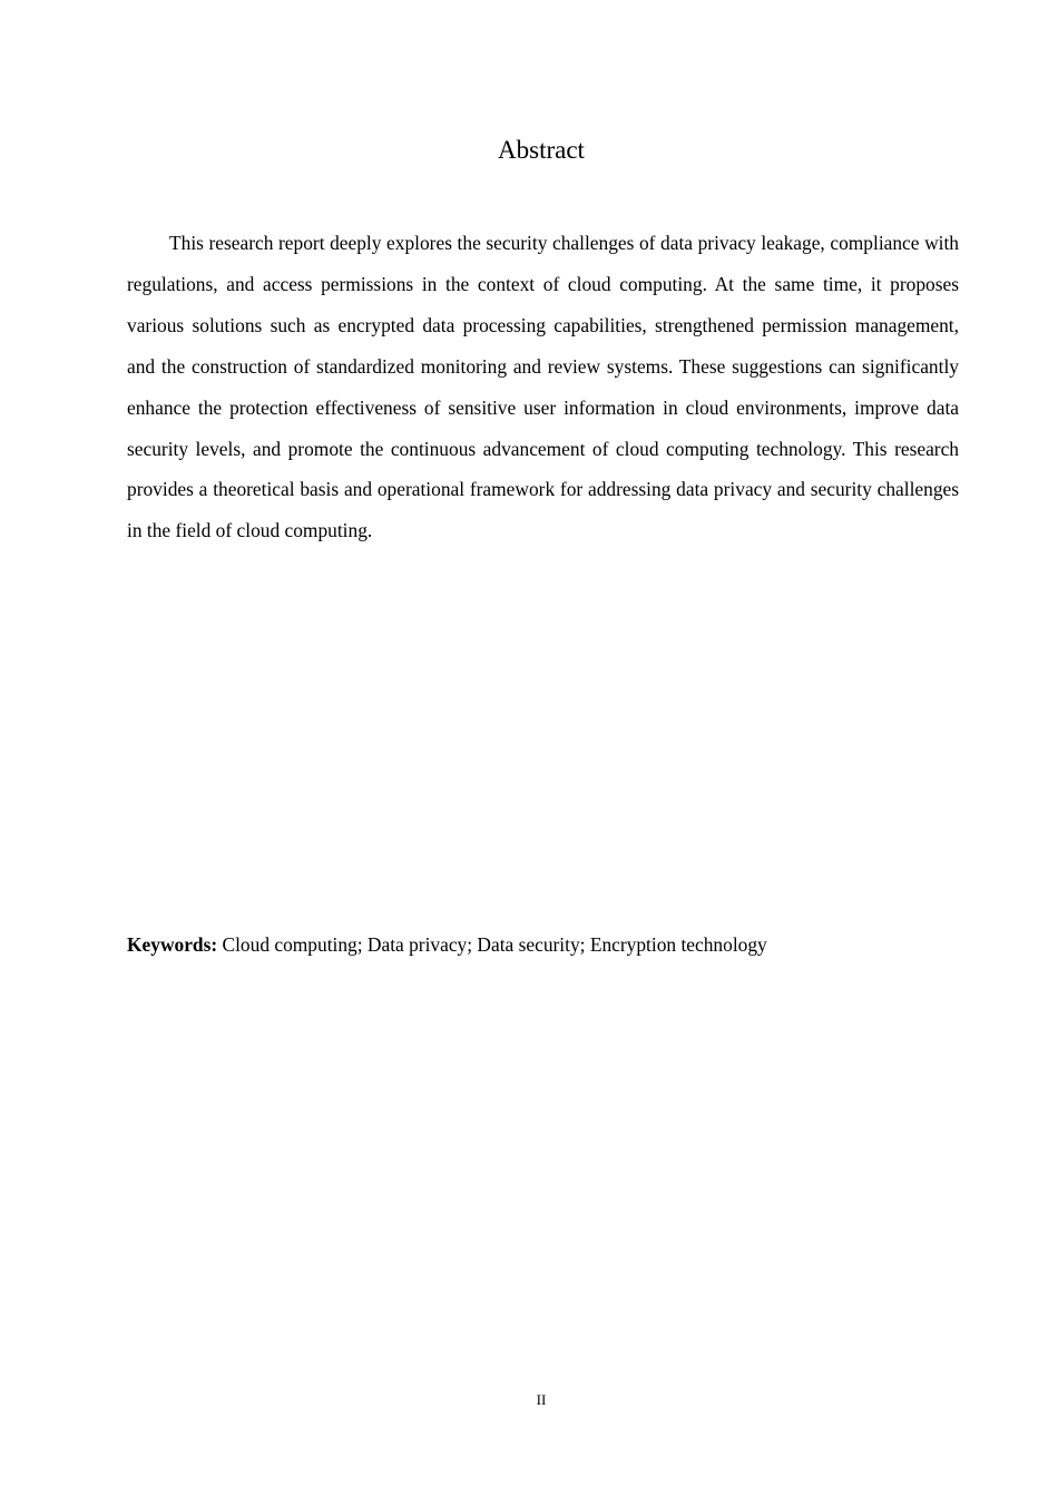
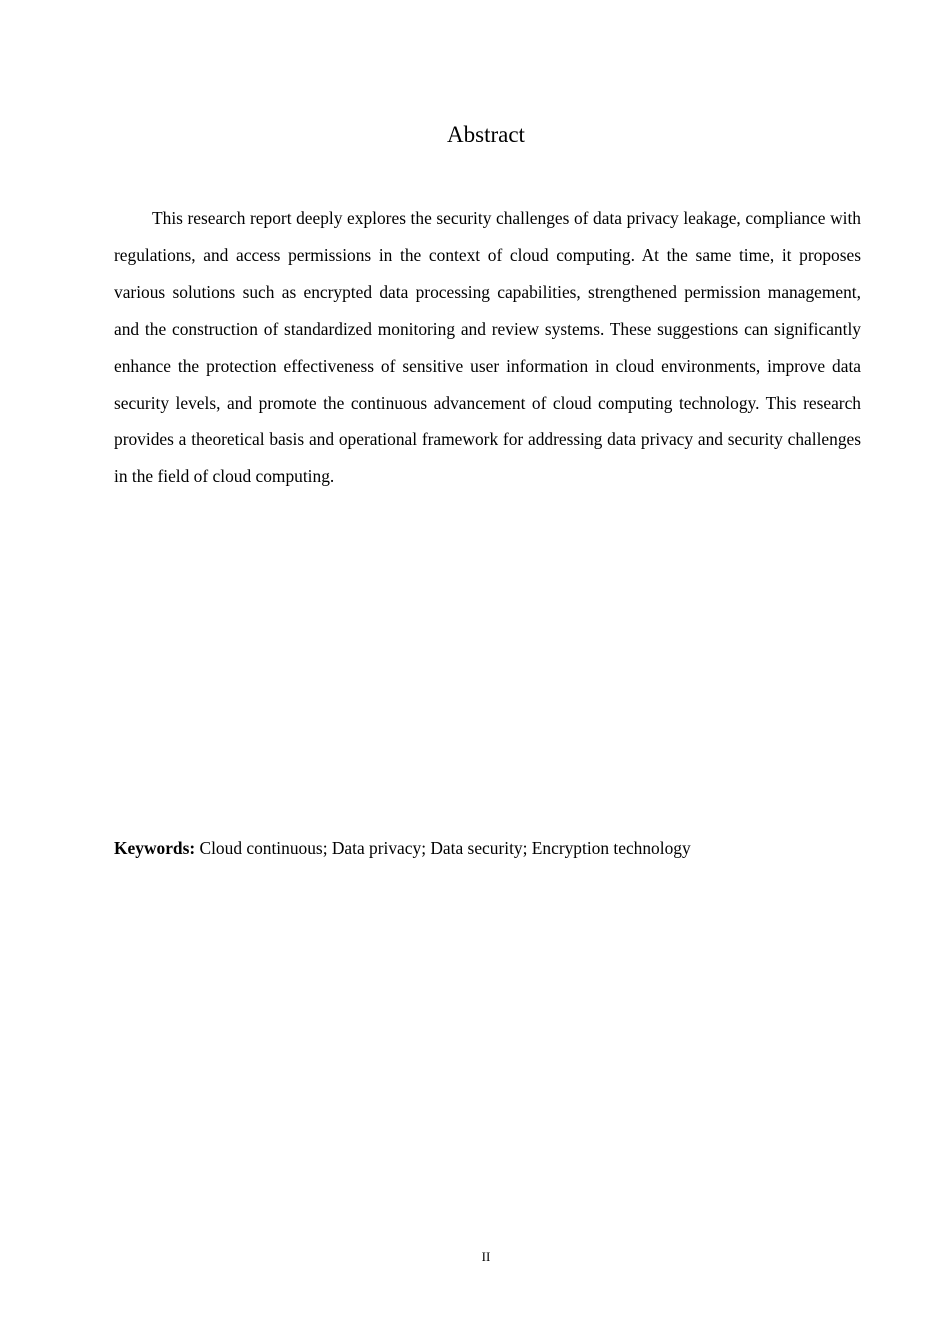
  Abstract
  This research report deeply explores the security challenges of data privacy leakage, compliance with regulations, and access permissions in the context of cloud computing. At the same time, it proposes various solutions such as encrypted data processing capabilities, strengthened permission management, and the construction of standardized monitoring and review systems. These suggestions can significantly enhance the protection effectiveness of sensitive user information in cloud environments, improve data security levels, and promote the continuous advancement of cloud computing technology. This research provides a theoretical basis and operational framework for addressing data privacy and security challenges in the field of cloud computing.
- Keywords: Cloud computing; Data privacy; Data security; Encryption technology
+ Keywords: Cloud continuous; Data privacy; Data security; Encryption technology
  II
